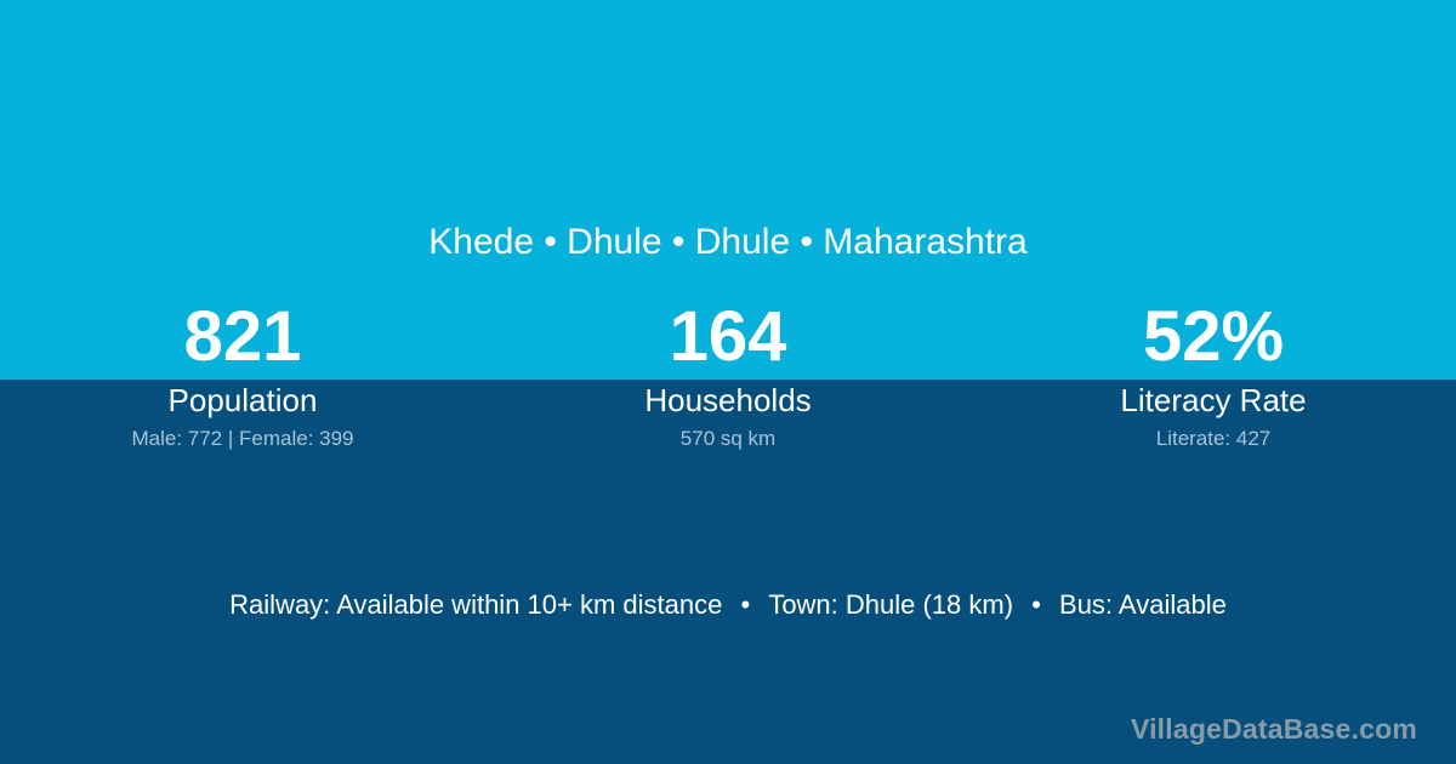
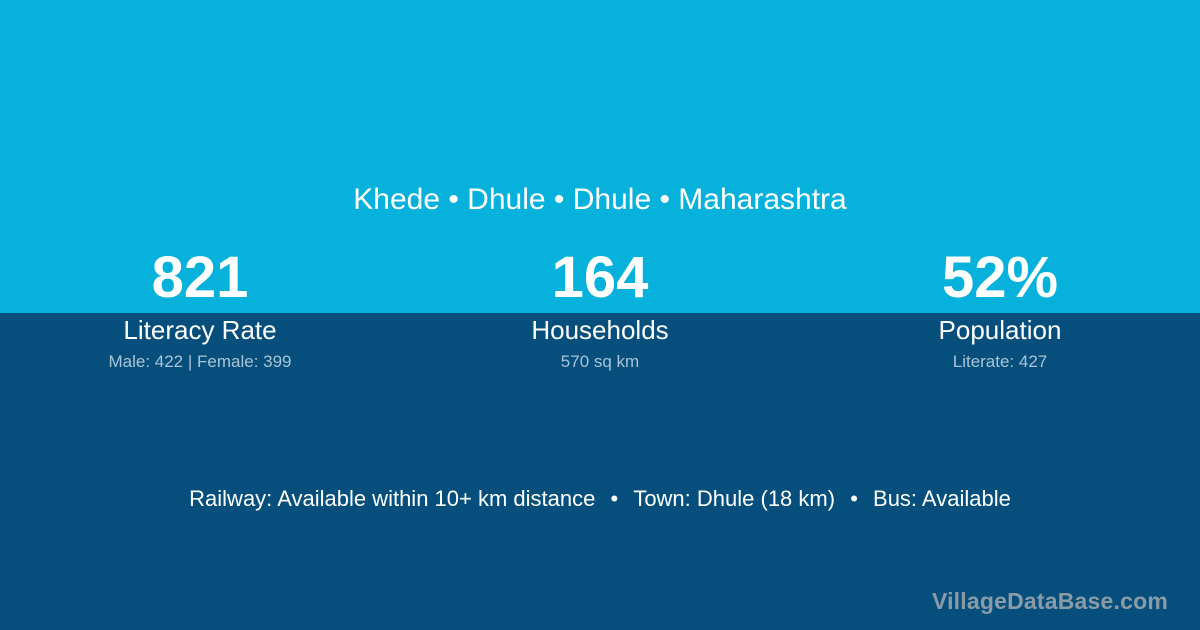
  Khede • Dhule • Dhule • Maharashtra
  821
- Population
+ Literacy Rate
- Male: 772 | Female: 399
+ Male: 422 | Female: 399
  164
  Households
  570 sq km
  52%
- Literacy Rate
+ Population
  Literate: 427
  Railway: Available within 10+ km distance • Town: Dhule (18 km) • Bus: Available
  VillageDataBase.com
